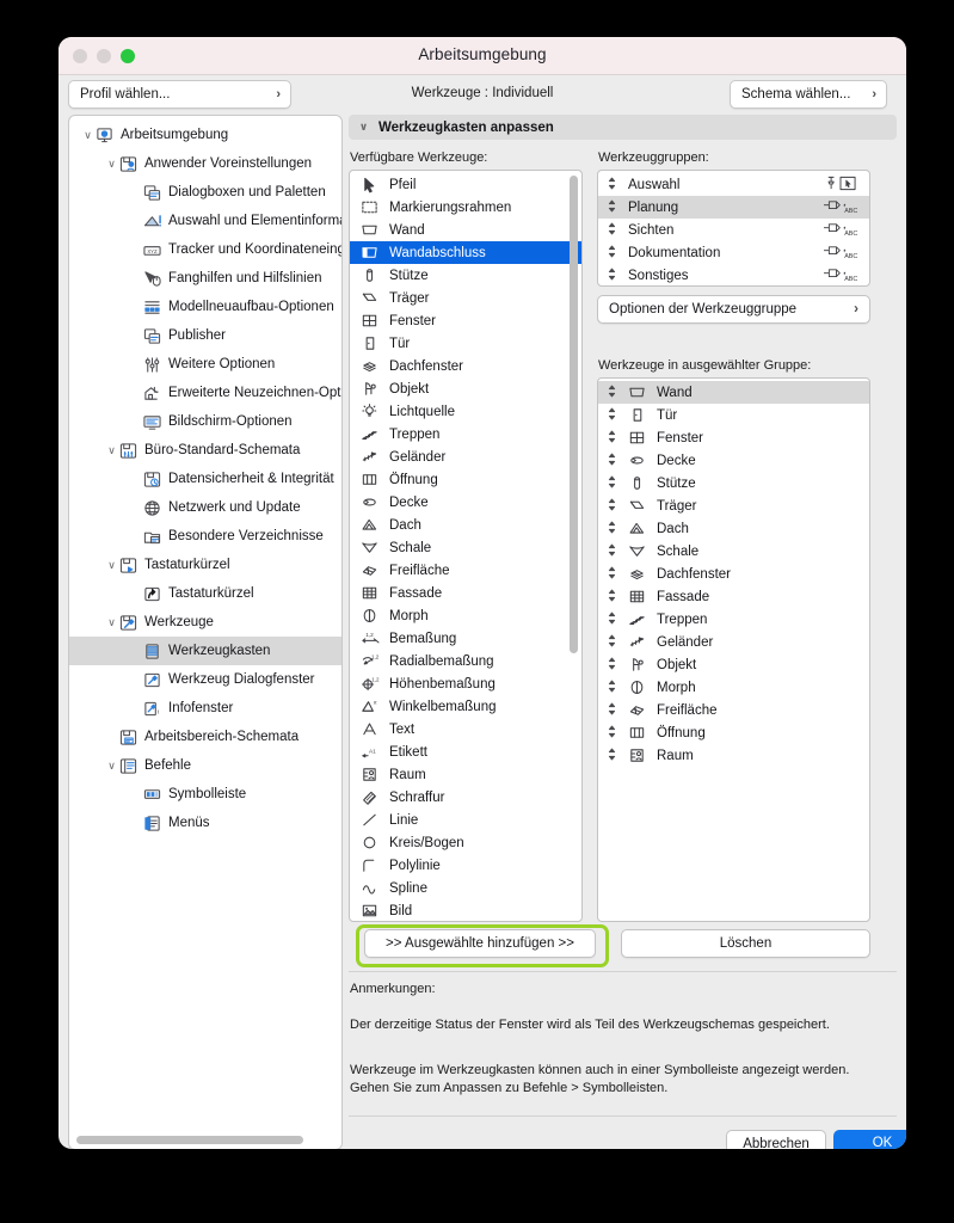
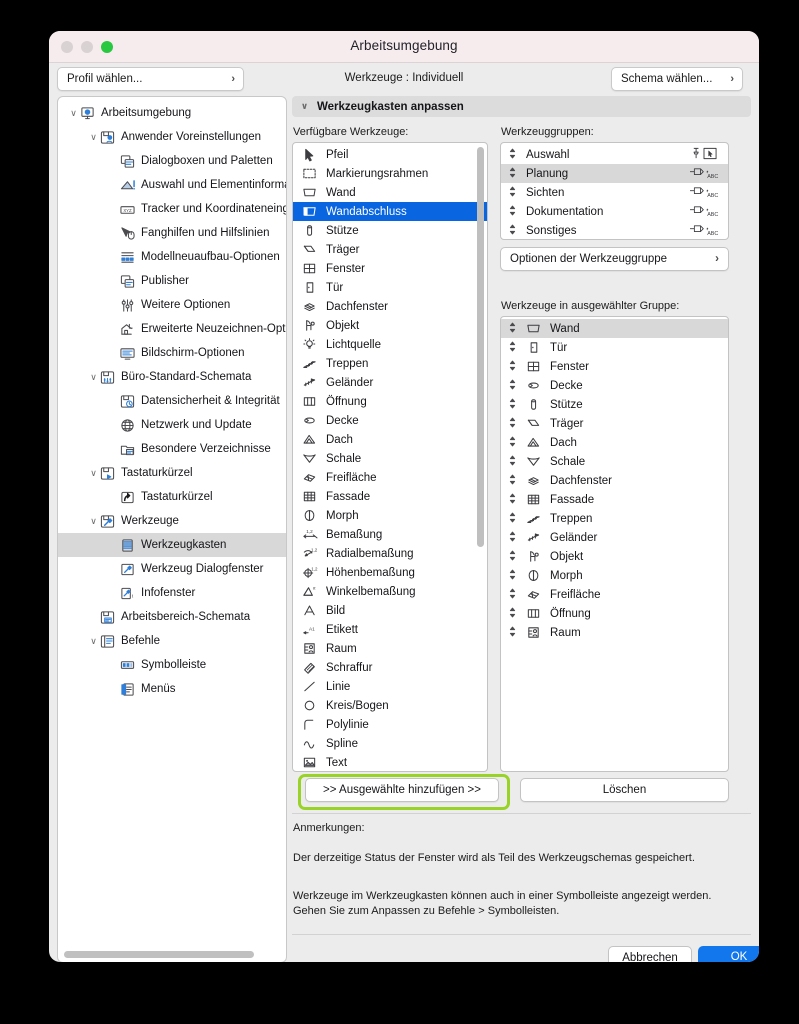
  Arbeitsumgebung
  Profil wählen...
  ›
  Werkzeuge : Individuell
  Schema wählen...
  ›
  ∨
  Arbeitsumgebung
  ∨
  Anwender Voreinstellungen
  Dialogboxen und Paletten
  Auswahl und Elementinform
  Tracker und Koordinateneing
  Fanghilfen und Hilfslinien
  Modellneuaufbau-Optionen
  Publisher
  Weitere Optionen
  Erweiterte Neuzeichnen-Opt
  Bildschirm-Optionen
  ∨
  Büro-Standard-Schemata
  Datensicherheit & Integrität
  Netzwerk und Update
  Besondere Verzeichnisse
  ∨
  Tastaturkürzel
  Tastaturkürzel
  ∨
  Werkzeuge
  Werkzeugkasten
  Werkzeug Dialogfenster
  Infofenster
  Arbeitsbereich-Schemata
  ∨
  Befehle
  Symbolleiste
  Menüs
  ∨
  Werkzeugkasten anpassen
  Verfügbare Werkzeuge:
  Werkzeuggruppen:
  Werkzeuge in ausgewählter Gruppe:
  Pfeil
  Markierungsrahmen
  Wand
  Wandabschluss
  Stütze
  Träger
  Fenster
  Tür
  Dachfenster
  Objekt
  Lichtquelle
  Treppen
  Geländer
  Öffnung
  Decke
  Dach
  Schale
  Freifläche
  Fassade
  Morph
  Bemaßung
  Radialbemaßung
  Höhenbemaßung
  Winkelbemaßung
- Text
+ Bild
  Etikett
  Raum
  Schraffur
  Linie
  Kreis/Bogen
  Polylinie
  Spline
- Bild
+ Text
  Auswahl
  Planung
  Sichten
  Dokumentation
  Sonstiges
  Optionen der Werkzeuggruppe
  ›
  Wand
  Tür
  Fenster
  Decke
  Stütze
  Träger
  Dach
  Schale
  Dachfenster
  Fassade
  Treppen
  Geländer
  Objekt
  Morph
  Freifläche
  Öffnung
  Raum
  >> Ausgewählte hinzufügen >>
  Löschen
  Anmerkungen:
  Der derzeitige Status der Fenster wird als Teil des Werkzeugschemas gespeichert.
  Werkzeuge im Werkzeugkasten können auch in einer Symbolleiste angezeigt werden.
  Gehen Sie zum Anpassen zu Befehle > Symbolleisten.
  Abbrechen
  OK
